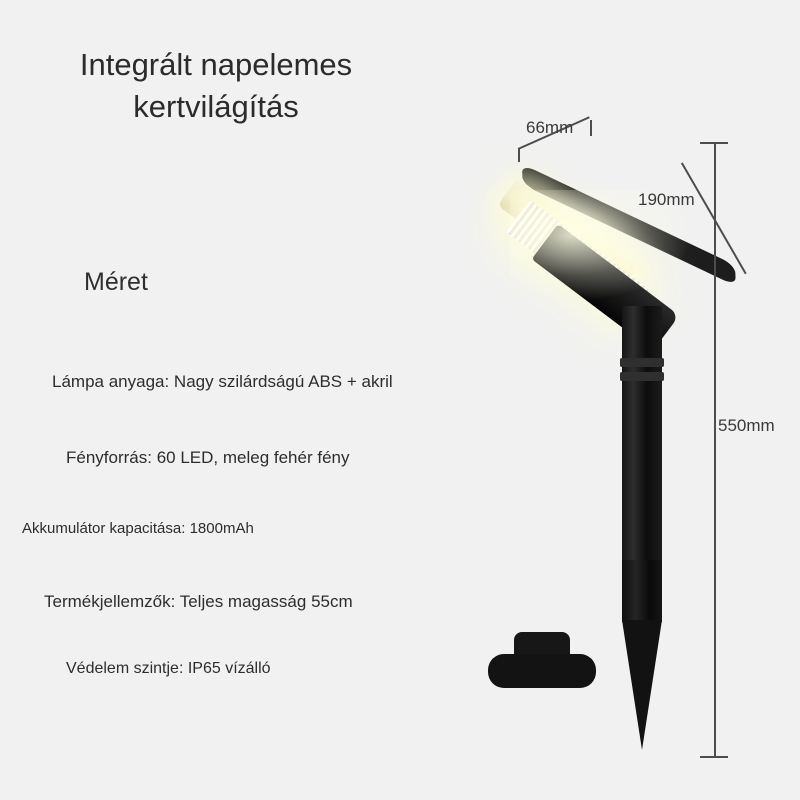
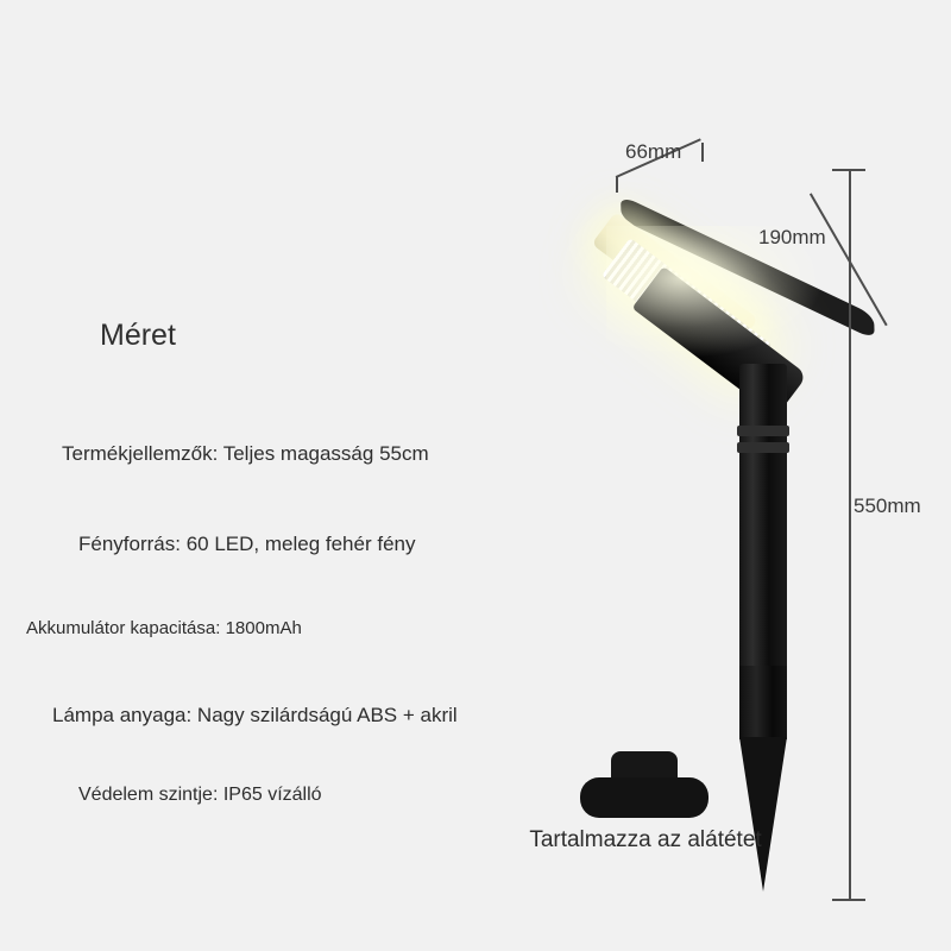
- Integrált napelemes
- kertvilágítás
  Méret
- Lámpa anyaga: Nagy szilárdságú ABS + akril
+ Termékjellemzők: Teljes magasság 55cm
  Fényforrás: 60 LED, meleg fehér fény
  Akkumulátor kapacitása: 1800mAh
- Termékjellemzők: Teljes magasság 55cm
+ Lámpa anyaga: Nagy szilárdságú ABS + akril
  Védelem szintje: IP65 vízálló
+ Tartalmazza az alátétet
  66mm
  190mm
  550mm
